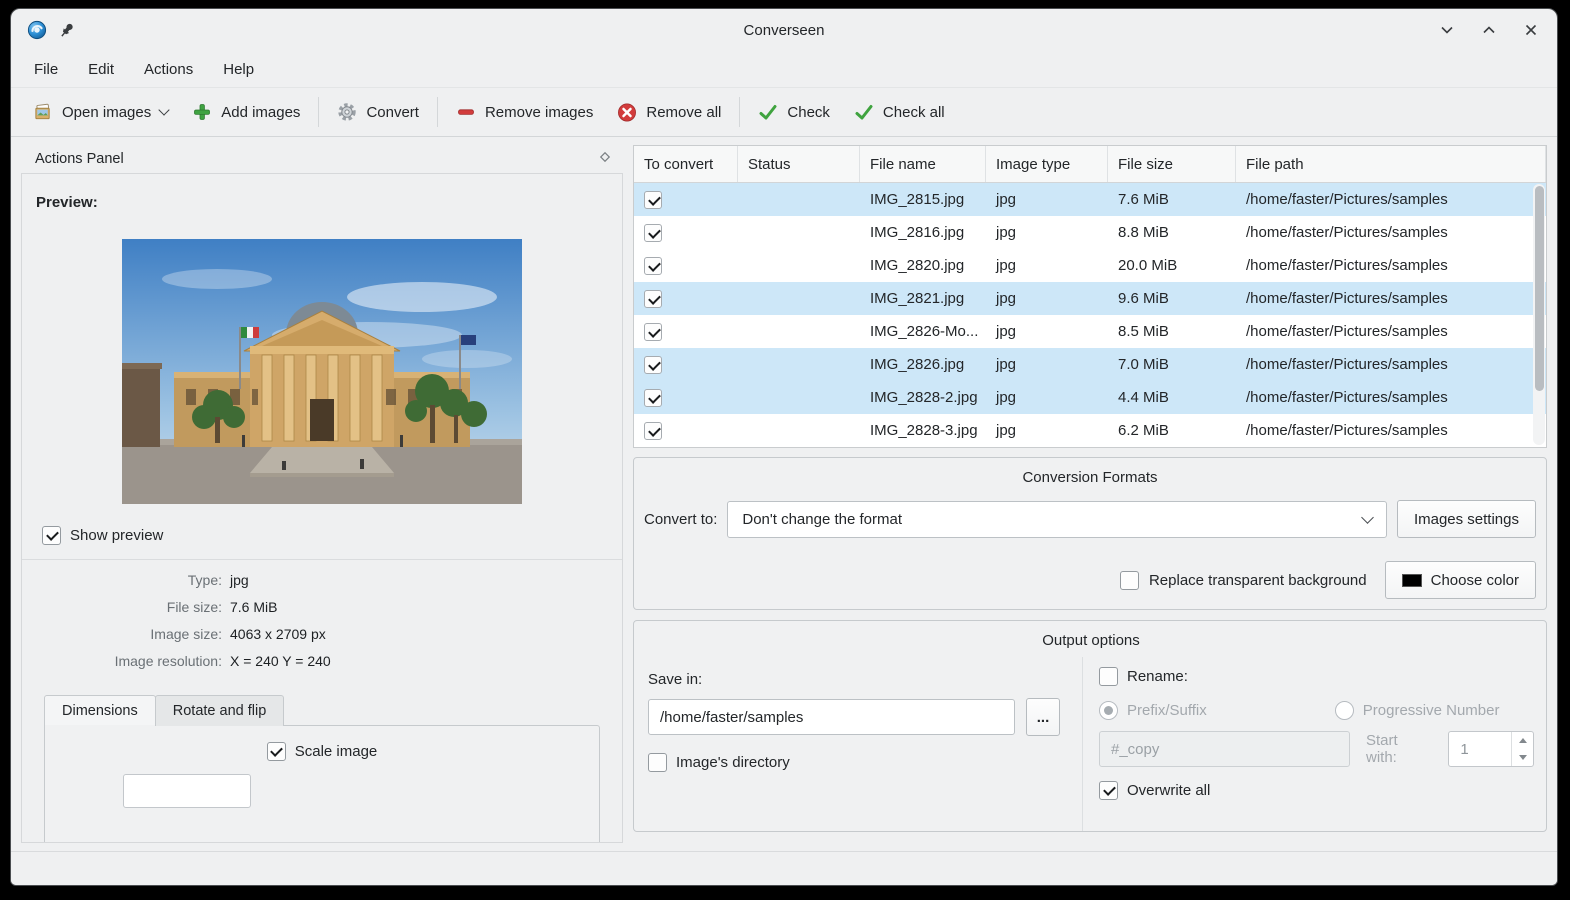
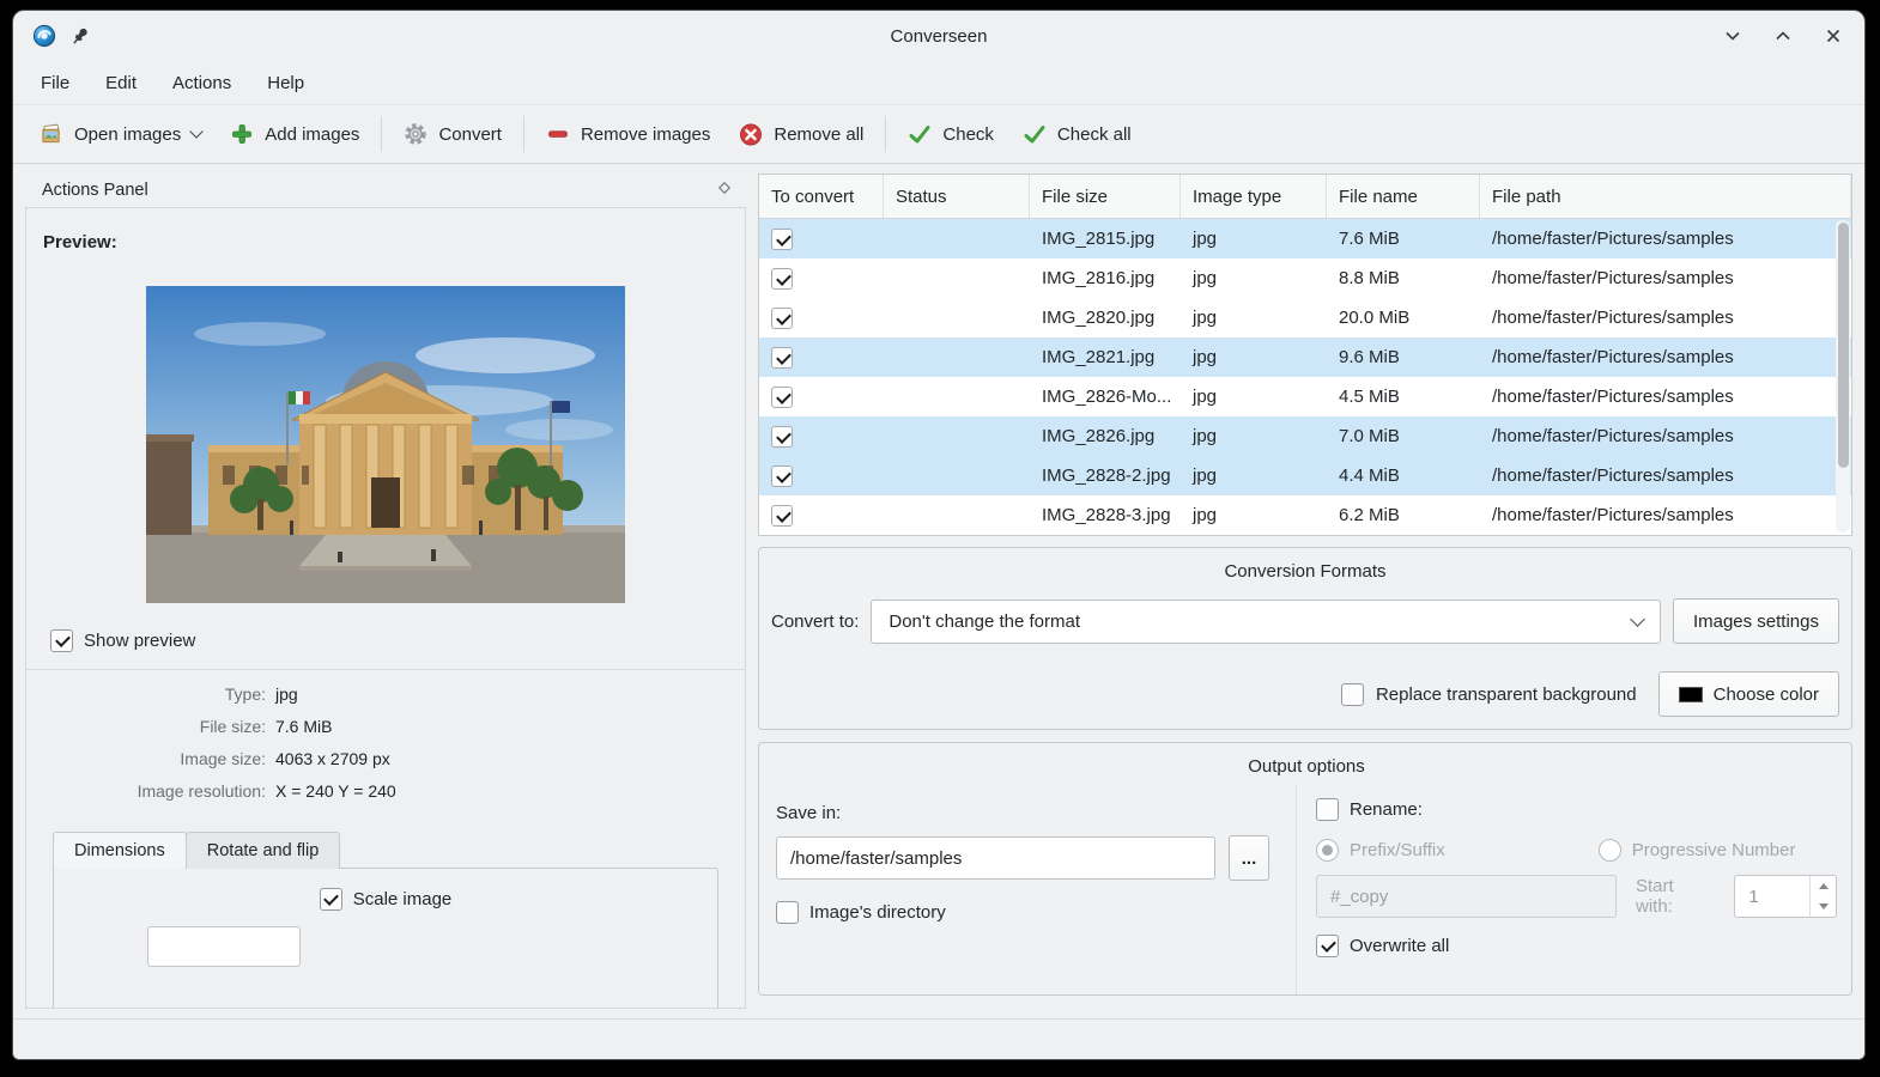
  Converseen
  File
  Edit
  Actions
  Help
  Open images
  Add images
  Convert
  Remove images
  Remove all
  Check
  Check all
  Actions Panel
  Preview:
  Show preview
  Type:
  jpg
  File size:
  7.6 MiB
  Image size:
  4063 x 2709 px
  Image resolution:
  X = 240 Y = 240
  Dimensions
  Rotate and flip
  Scale image
  To convert
  Status
- File name
+ File size
  Image type
- File size
+ File name
  File path
  IMG_2815.jpg
  jpg
  7.6 MiB
  /home/faster/Pictures/samples
  IMG_2816.jpg
  jpg
  8.8 MiB
  /home/faster/Pictures/samples
  IMG_2820.jpg
  jpg
  20.0 MiB
  /home/faster/Pictures/samples
  IMG_2821.jpg
  jpg
  9.6 MiB
  /home/faster/Pictures/samples
  IMG_2826-Mo...
  jpg
- 8.5 MiB
+ 4.5 MiB
  /home/faster/Pictures/samples
  IMG_2826.jpg
  jpg
  7.0 MiB
  /home/faster/Pictures/samples
  IMG_2828-2.jpg
  jpg
  4.4 MiB
  /home/faster/Pictures/samples
  IMG_2828-3.jpg
  jpg
  6.2 MiB
  /home/faster/Pictures/samples
  Conversion Formats
  Convert to:
  Don't change the format
  Images settings
  Replace transparent background
  Choose color
  Output options
  Save in:
  /home/faster/samples
  ...
  Image's directory
  Rename:
  Prefix/Suffix
  Progressive Number
  #_copy
  Start with:
  1
  Overwrite all
